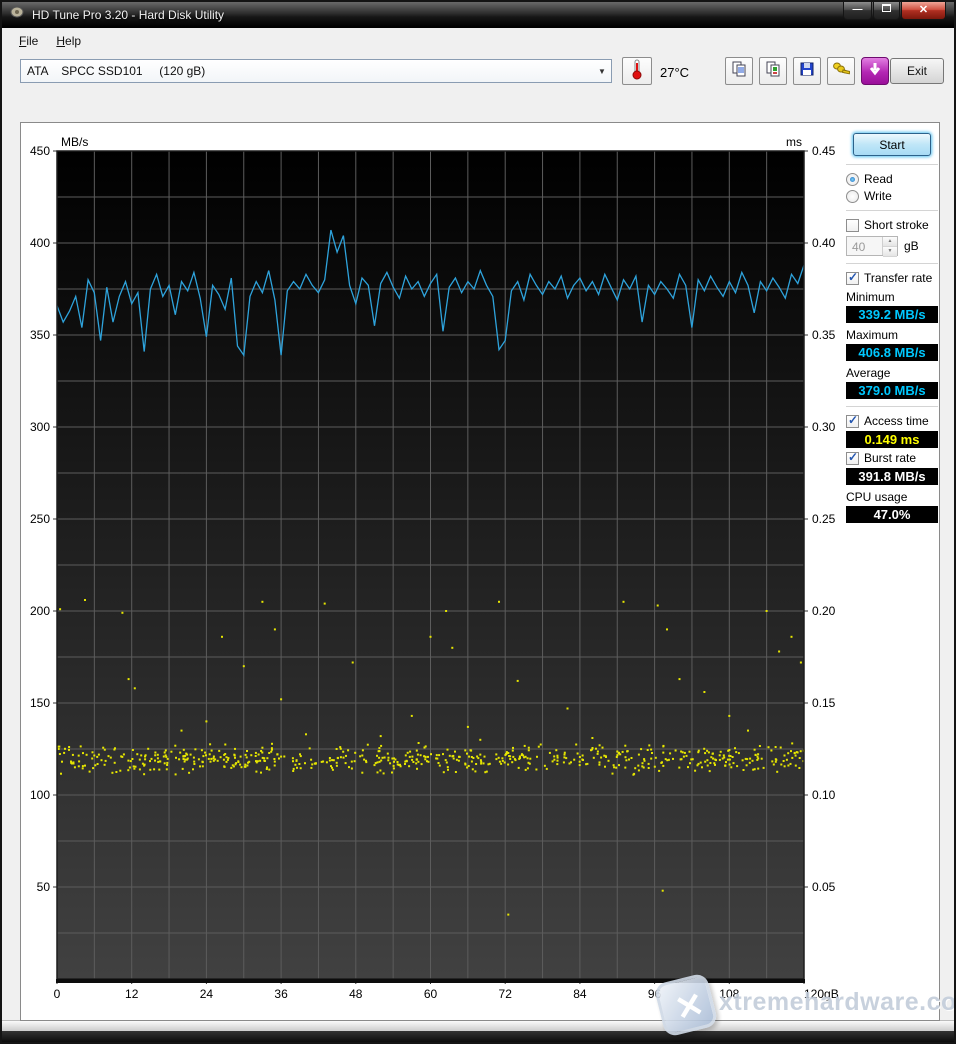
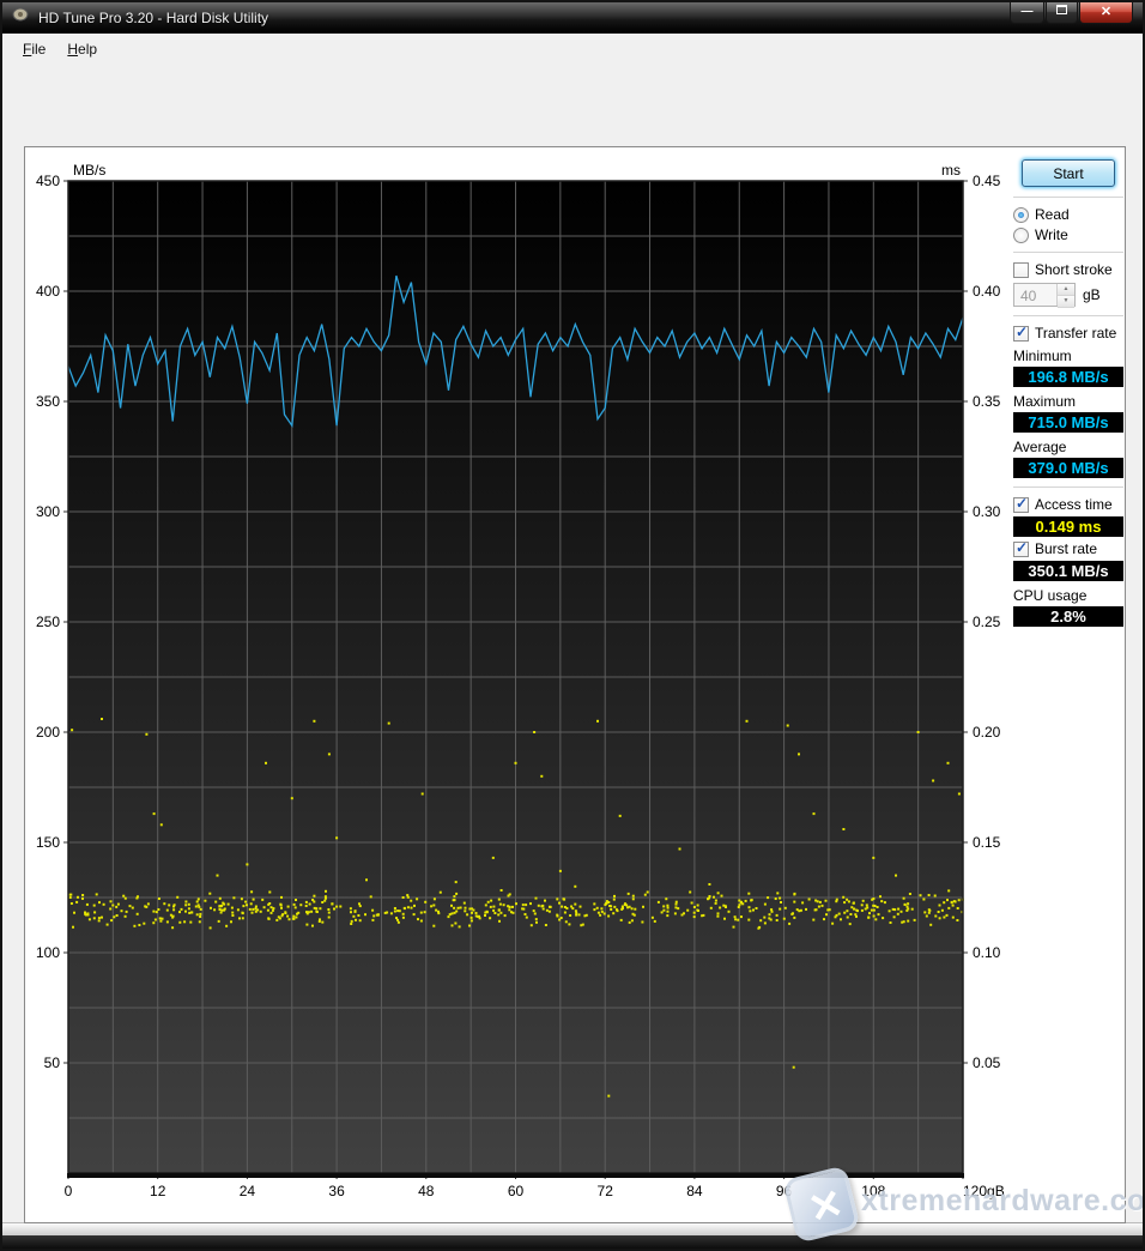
  HD Tune Pro 3.20 - Hard Disk Utility
  —
  ✕
  File
  Help
- ATA SPCC SSD101 (120 gB)
- ▼
- 27°C
- Exit
  50
  100
  150
  200
  250
  300
  350
  400
  450
  0.05
  0.10
  0.15
  0.20
  0.25
  0.30
  0.35
  0.40
  0.45
  0
  12
  24
  36
  48
  60
  72
  84
  108
  120gB
  MB/s
  ms
  Start
  Read
  Write
  Short stroke
  40
  gB
  Transfer rate
  Minimum
- 339.2 MB/s
+ 196.8 MB/s
  Maximum
- 406.8 MB/s
+ 715.0 MB/s
  Average
  379.0 MB/s
  Access time
  0.149 ms
  Burst rate
- 391.8 MB/s
+ 350.1 MB/s
  CPU usage
- 47.0%
+ 2.8%
  xtremehardware.co
